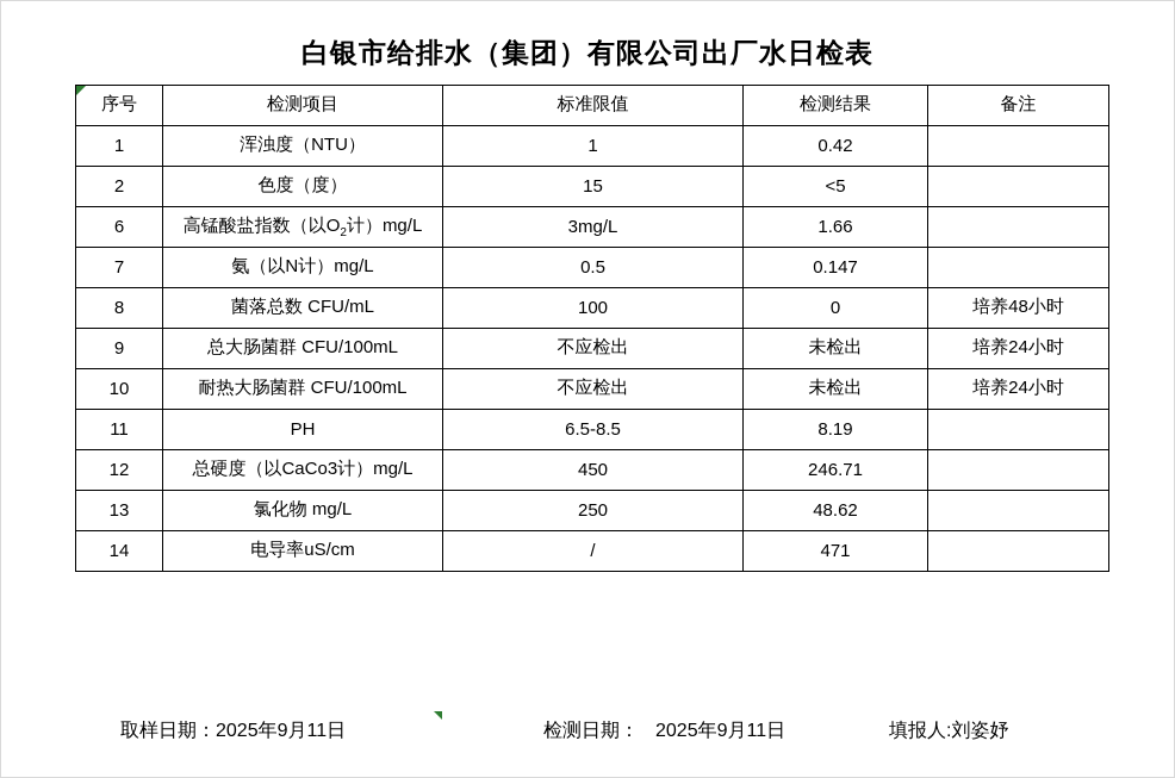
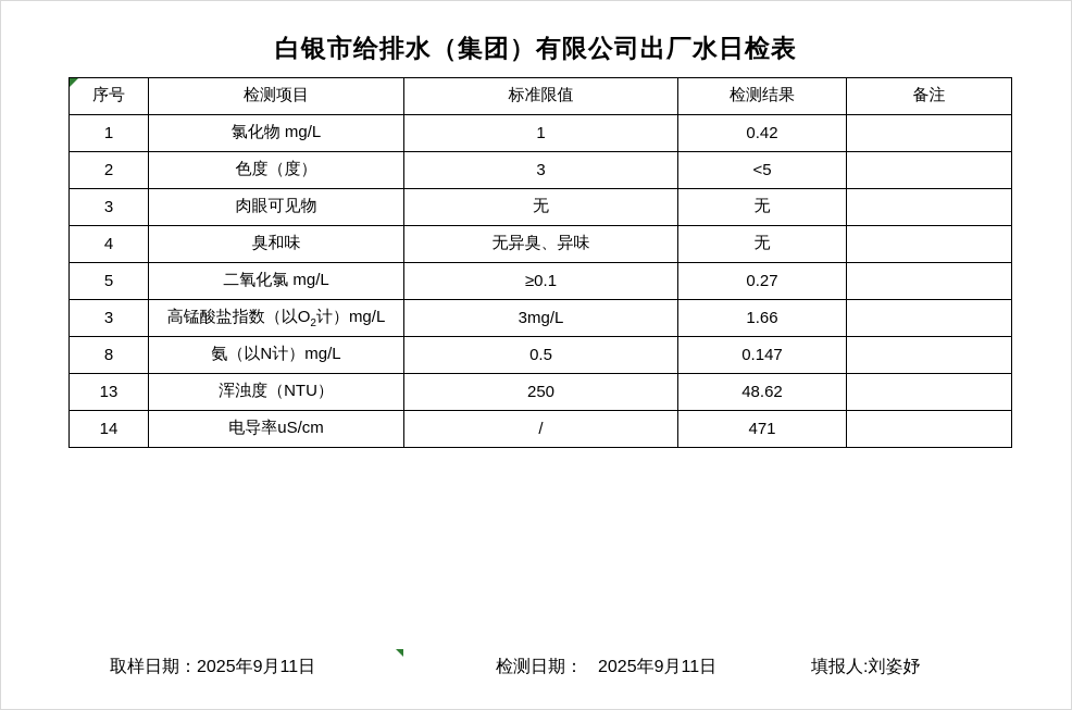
  白银市给排水（集团）有限公司出厂水日检表
  序号	检测项目	标准限值	检测结果	备注
- 1	浑浊度（NTU）	1	0.42
+ 1	氯化物 mg/L	1	0.42
- 2	色度（度）	15	<5
+ 2	色度（度）	3	<5
+ 3	肉眼可见物	无	无
+ 4	臭和味	无异臭、异味	无
+ 5	二氧化氯 mg/L	≥0.1	0.27
- 6	高锰酸盐指数（以O2计）mg/L	3mg/L	1.66
+ 3	高锰酸盐指数（以O2计）mg/L	3mg/L	1.66
- 7	氨（以N计）mg/L	0.5	0.147
+ 8	氨（以N计）mg/L	0.5	0.147
- 8	菌落总数 CFU/mL	100	0	培养48小时
- 9	总大肠菌群 CFU/100mL	不应检出	未检出	培养24小时
- 10	耐热大肠菌群 CFU/100mL	不应检出	未检出	培养24小时
- 11	PH	6.5-8.5	8.19
- 12	总硬度（以CaCo3计）mg/L	450	246.71
- 13	氯化物 mg/L	250	48.62
+ 13	浑浊度（NTU）	250	48.62
  14	电导率uS/cm	/	471
  取样日期：2025年9月11日
  检测日期： 2025年9月11日
  填报人:刘姿妤
